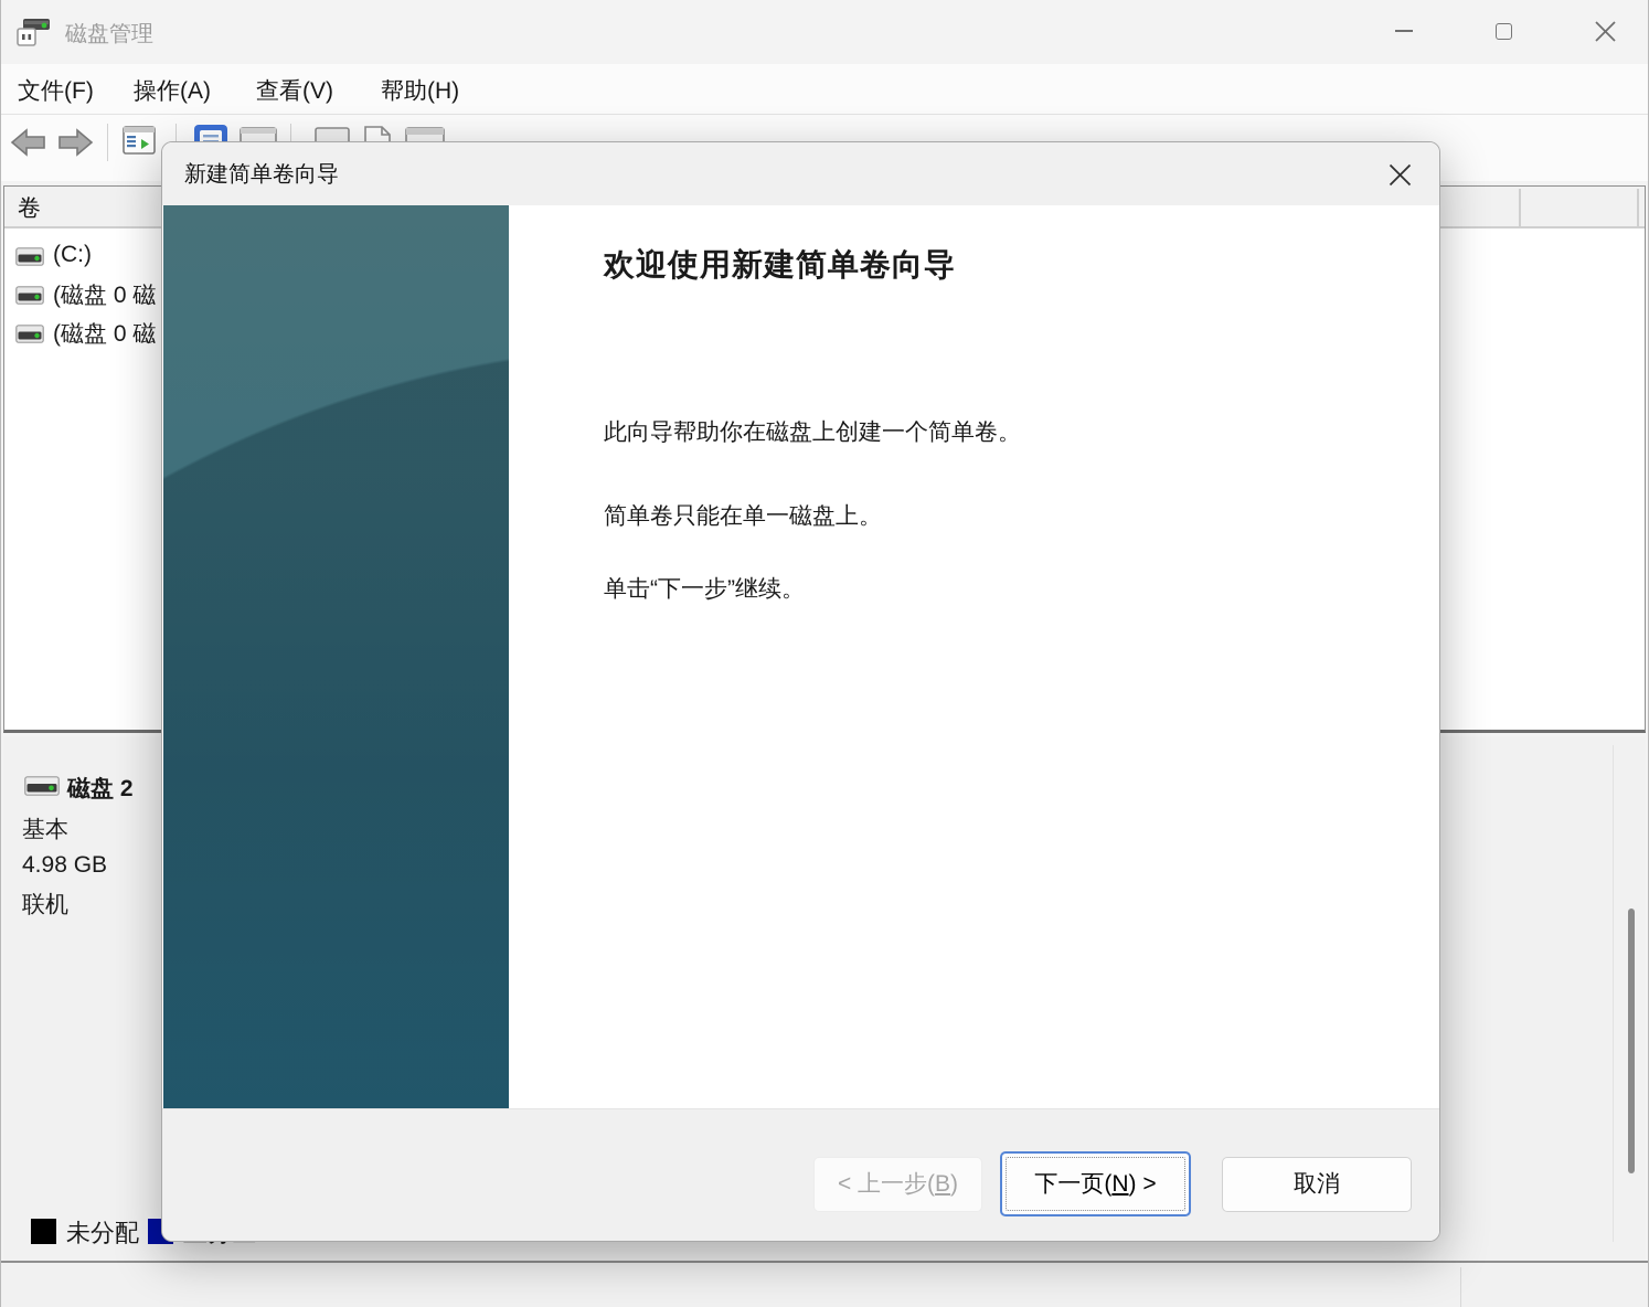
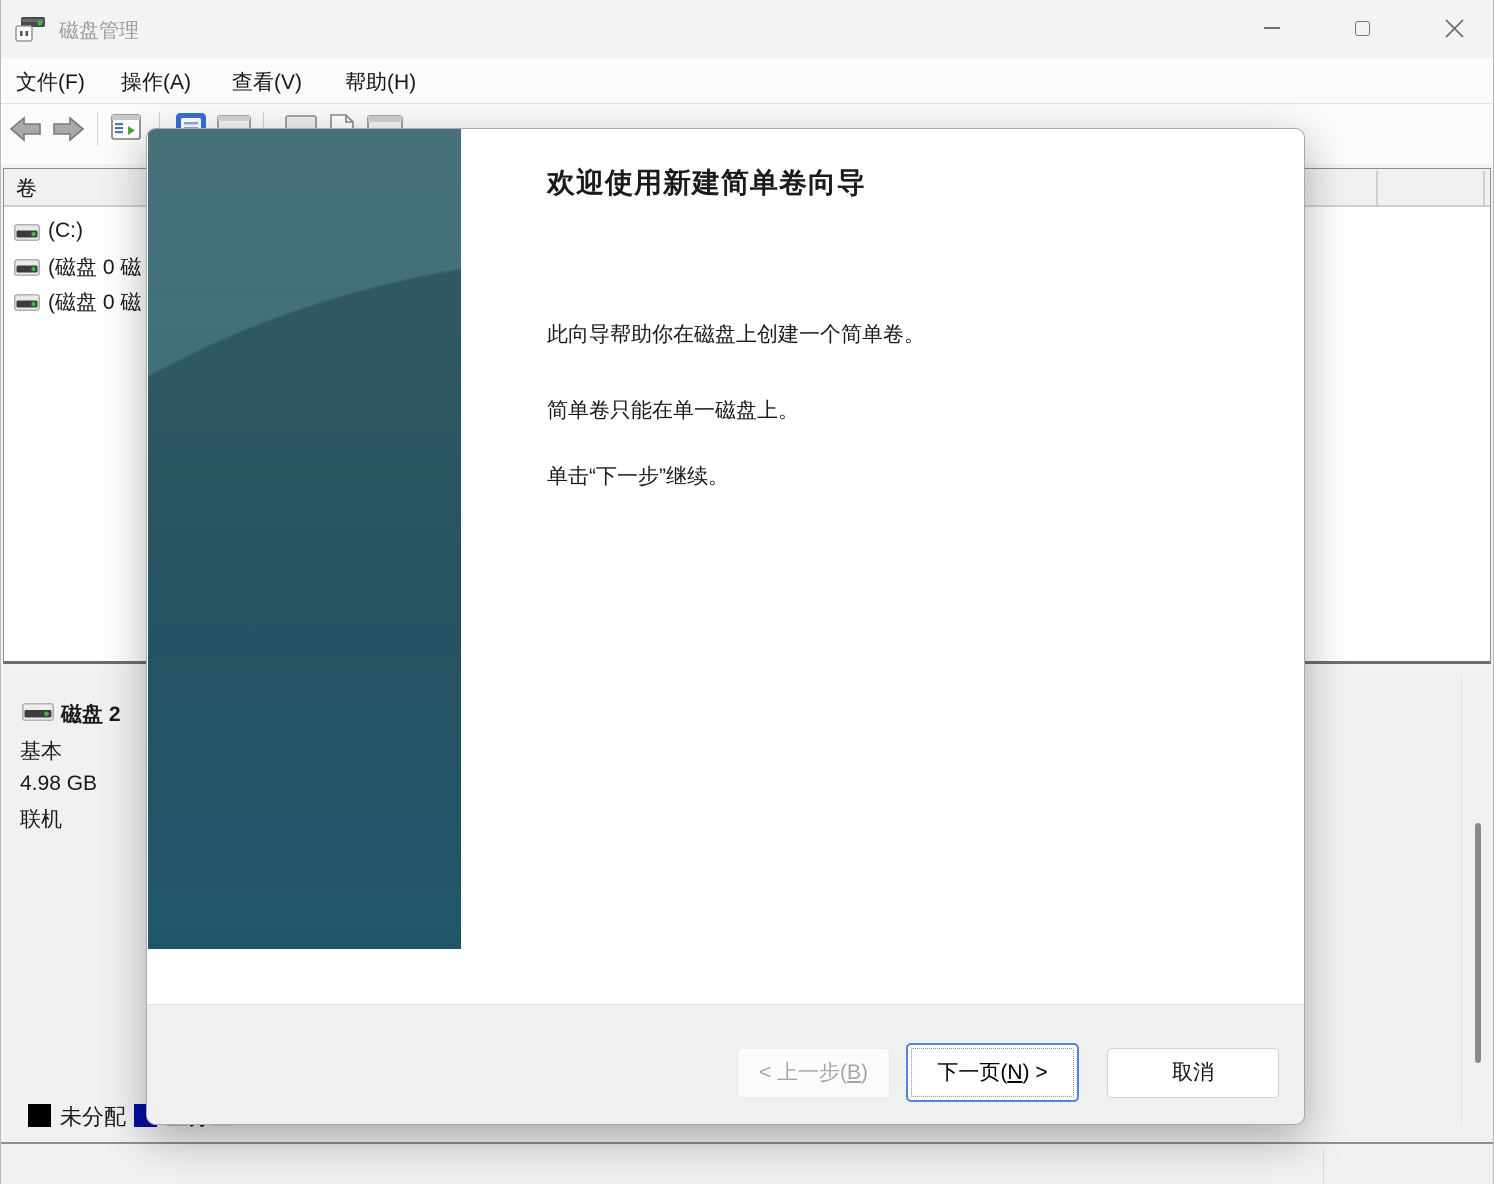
  磁盘管理
  文件(F)
  操作(A)
  查看(V)
  帮助(H)
  卷
  (C:)
  (磁盘 0 磁
  (磁盘 0 磁
  磁盘 2
  基本
  4.98 GB
  联机
  未分配
- 新建简单卷向导
  欢迎使用新建简单卷向导
  此向导帮助你在磁盘上创建一个简单卷。
  简单卷只能在单一磁盘上。
  单击“下一步”继续。
  < 上一步(B)
  下一页(N) >
  取消
